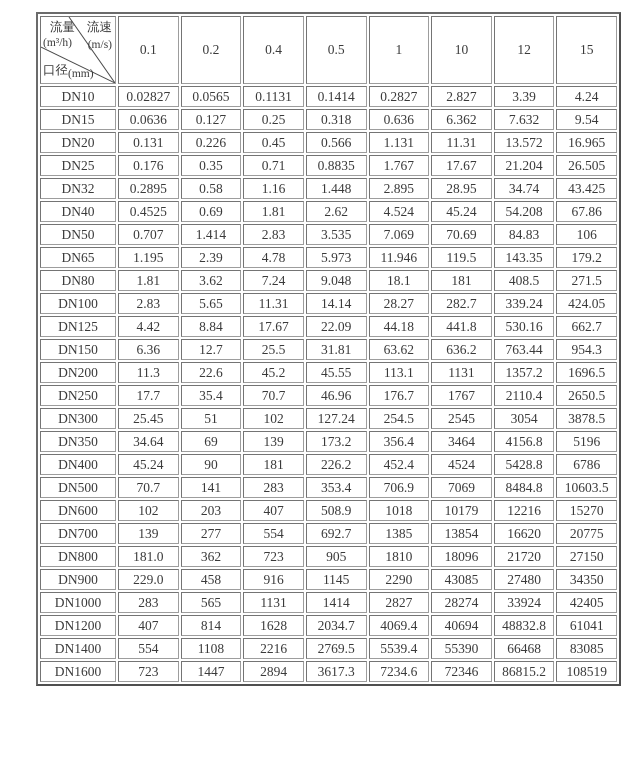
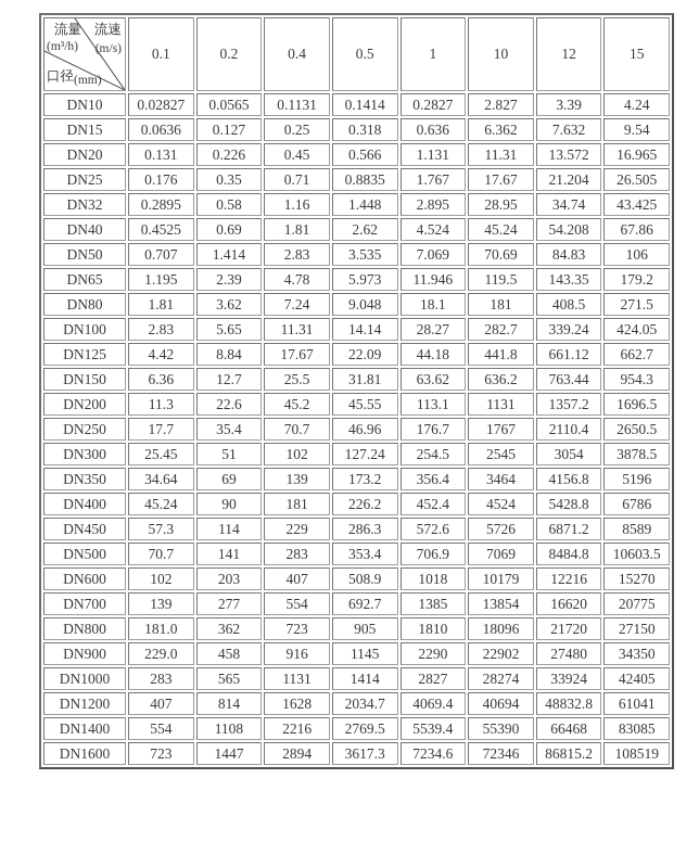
  流量 (m³/h) 流速 (m/s) 口径(mm)	0.1	0.2	0.4	0.5	1	10	12	15
  DN10	0.02827	0.0565	0.1131	0.1414	0.2827	2.827	3.39	4.24
  DN15	0.0636	0.127	0.25	0.318	0.636	6.362	7.632	9.54
  DN20	0.131	0.226	0.45	0.566	1.131	11.31	13.572	16.965
  DN25	0.176	0.35	0.71	0.8835	1.767	17.67	21.204	26.505
  DN32	0.2895	0.58	1.16	1.448	2.895	28.95	34.74	43.425
  DN40	0.4525	0.69	1.81	2.62	4.524	45.24	54.208	67.86
  DN50	0.707	1.414	2.83	3.535	7.069	70.69	84.83	106
  DN65	1.195	2.39	4.78	5.973	11.946	119.5	143.35	179.2
  DN80	1.81	3.62	7.24	9.048	18.1	181	408.5	271.5
  DN100	2.83	5.65	11.31	14.14	28.27	282.7	339.24	424.05
- DN125	4.42	8.84	17.67	22.09	44.18	441.8	530.16	662.7
+ DN125	4.42	8.84	17.67	22.09	44.18	441.8	661.12	662.7
  DN150	6.36	12.7	25.5	31.81	63.62	636.2	763.44	954.3
  DN200	11.3	22.6	45.2	45.55	113.1	1131	1357.2	1696.5
  DN250	17.7	35.4	70.7	46.96	176.7	1767	2110.4	2650.5
  DN300	25.45	51	102	127.24	254.5	2545	3054	3878.5
  DN350	34.64	69	139	173.2	356.4	3464	4156.8	5196
  DN400	45.24	90	181	226.2	452.4	4524	5428.8	6786
+ DN450	57.3	114	229	286.3	572.6	5726	6871.2	8589
  DN500	70.7	141	283	353.4	706.9	7069	8484.8	10603.5
  DN600	102	203	407	508.9	1018	10179	12216	15270
  DN700	139	277	554	692.7	1385	13854	16620	20775
  DN800	181.0	362	723	905	1810	18096	21720	27150
- DN900	229.0	458	916	1145	2290	43085	27480	34350
+ DN900	229.0	458	916	1145	2290	22902	27480	34350
  DN1000	283	565	1131	1414	2827	28274	33924	42405
  DN1200	407	814	1628	2034.7	4069.4	40694	48832.8	61041
  DN1400	554	1108	2216	2769.5	5539.4	55390	66468	83085
  DN1600	723	1447	2894	3617.3	7234.6	72346	86815.2	108519
